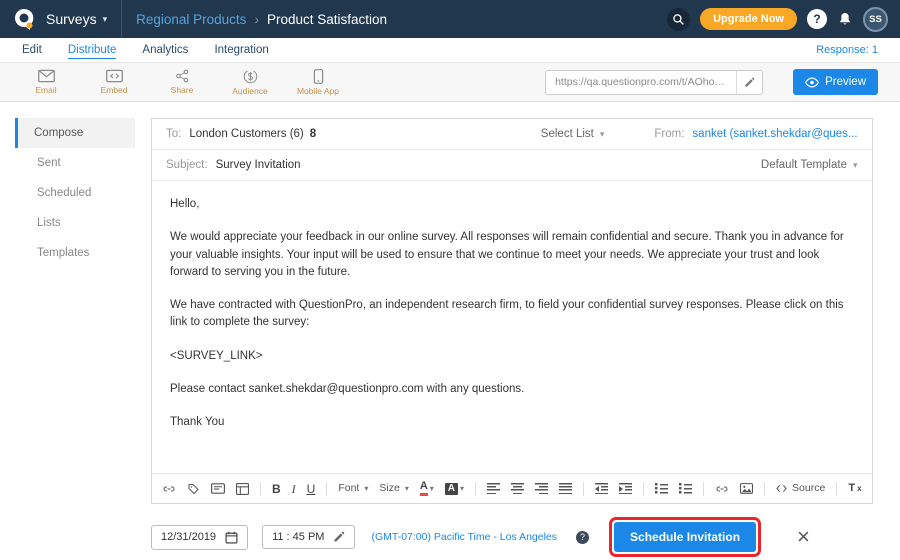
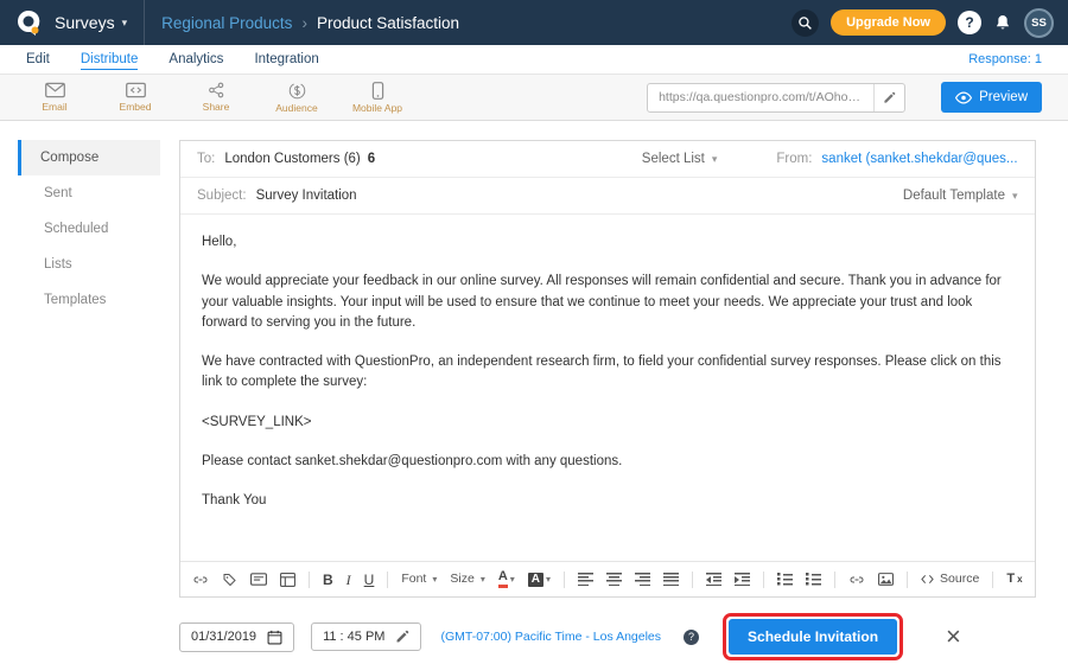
  Surveys
  ▾
  Regional Products
  ›
  Product Satisfaction
  Upgrade Now
  ?
  SS
  Edit
  Distribute
  Analytics
  Integration
  Response: 1
  Email
  Embed
  Share
  Audience
  Mobile App
  https://qa.questionpro.com/t/AOhoVZfq
  Preview
  Compose
  Sent
  Scheduled
  Lists
  Templates
  To:
  London Customers (6)
- 8
+ 6
  Select List
  ▾
  From:
  sanket (sanket.shekdar@ques...
  Subject:
  Survey Invitation
  Default Template
  ▾
  Hello,
  We would appreciate your feedback in our online survey. All responses will remain confidential and secure. Thank you in advance for your valuable insights. Your input will be used to ensure that we continue to meet your needs. We appreciate your trust and look forward to serving you in the future.
  We have contracted with QuestionPro, an independent research firm, to field your confidential survey responses. Please click on this link to complete the survey:
  <SURVEY_LINK>
  Please contact sanket.shekdar@questionpro.com with any questions.
  Thank You
  B
  I
  U
  Font
  ▾
  Size
  ▾
  A
  ▾
  A
  ▾
  Source
  T
  x
- 12/31/2019
+ 01/31/2019
  11 : 45 PM
  (GMT-07:00) Pacific Time - Los Angeles
  ?
  Schedule Invitation
  ×
